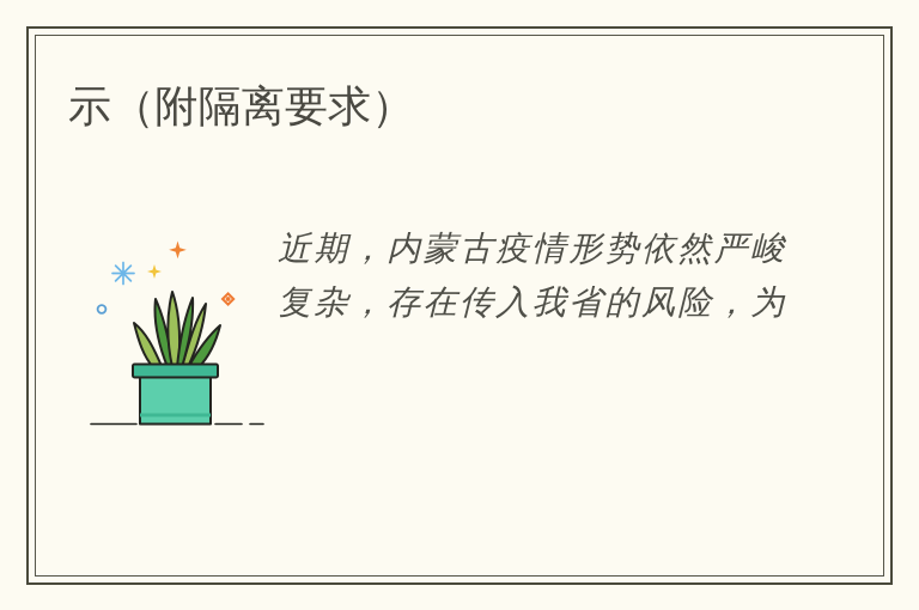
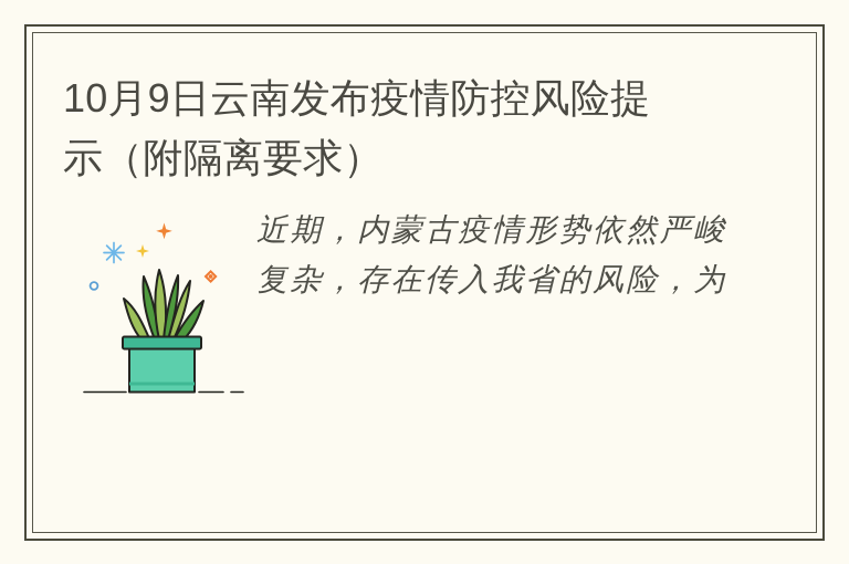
+ 10月9日云南发布疫情防控风险提
  示（附隔离要求）
  近期，内蒙古疫情形势依然严峻
  复杂，存在传入我省的风险，为
